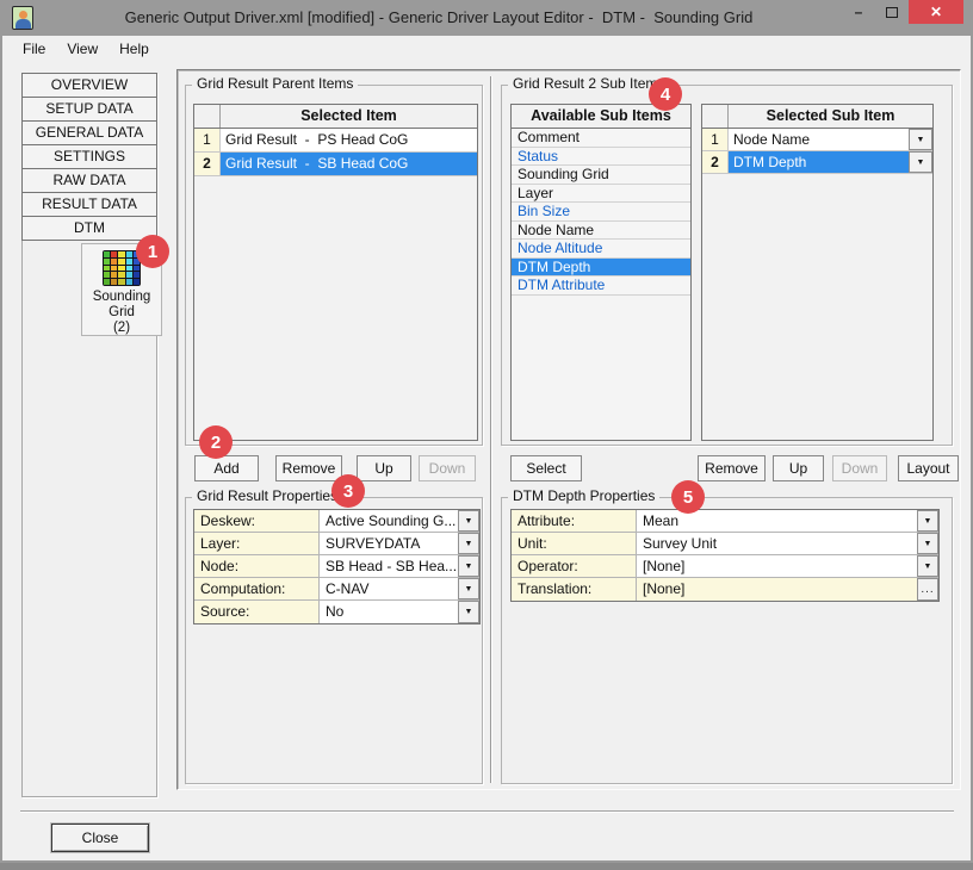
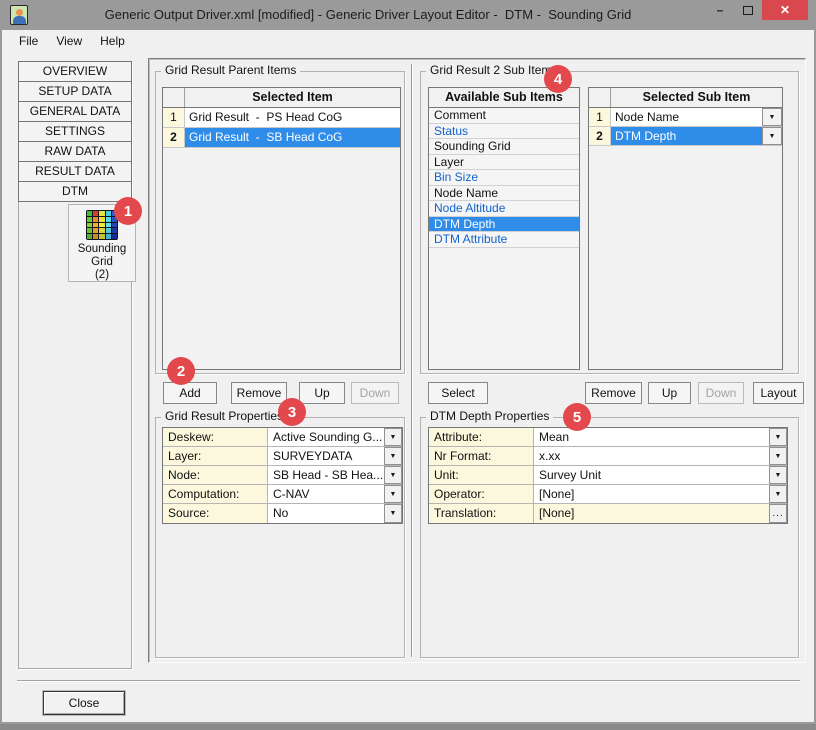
  Generic Output Driver.xml [modified] - Generic Driver Layout Editor - DTM - Sounding Grid
  –
  ✕
  File
  View
  Help
  OVERVIEW
  SETUP DATA
  GENERAL DATA
  SETTINGS
  RAW DATA
  RESULT DATA
  DTM
  Sounding Grid
  (2)
  1
  2
  3
  4
  5
  Grid Result Parent Items
  Selected Item
  1
  Grid Result - PS Head CoG
  2
  Grid Result - SB Head CoG
  Add
  Remove
  Up
  Down
  Grid Result Propertie
  Deskew:
  Active Sounding G...
  Layer:
  SURVEYDATA
  Node:
  SB Head - SB Hea...
  Computation:
  C-NAV
  Source:
  No
  Grid Result 2 Sub Ite
  Available Sub Items
  Comment
  Status
  Sounding Grid
  Layer
  Bin Size
  Node Name
  Node Altitude
  DTM Depth
  DTM Attribute
  Selected Sub Item
  1
  Node Name
  2
  DTM Depth
  Select
  Remove
  Up
  Down
  Layout
  DTM Depth Properties
  Attribute:
  Mean
+ Nr Format:
+ x.xx
  Unit:
  Survey Unit
  Operator:
  [None]
  Translation:
  [None]
  ...
  Close
